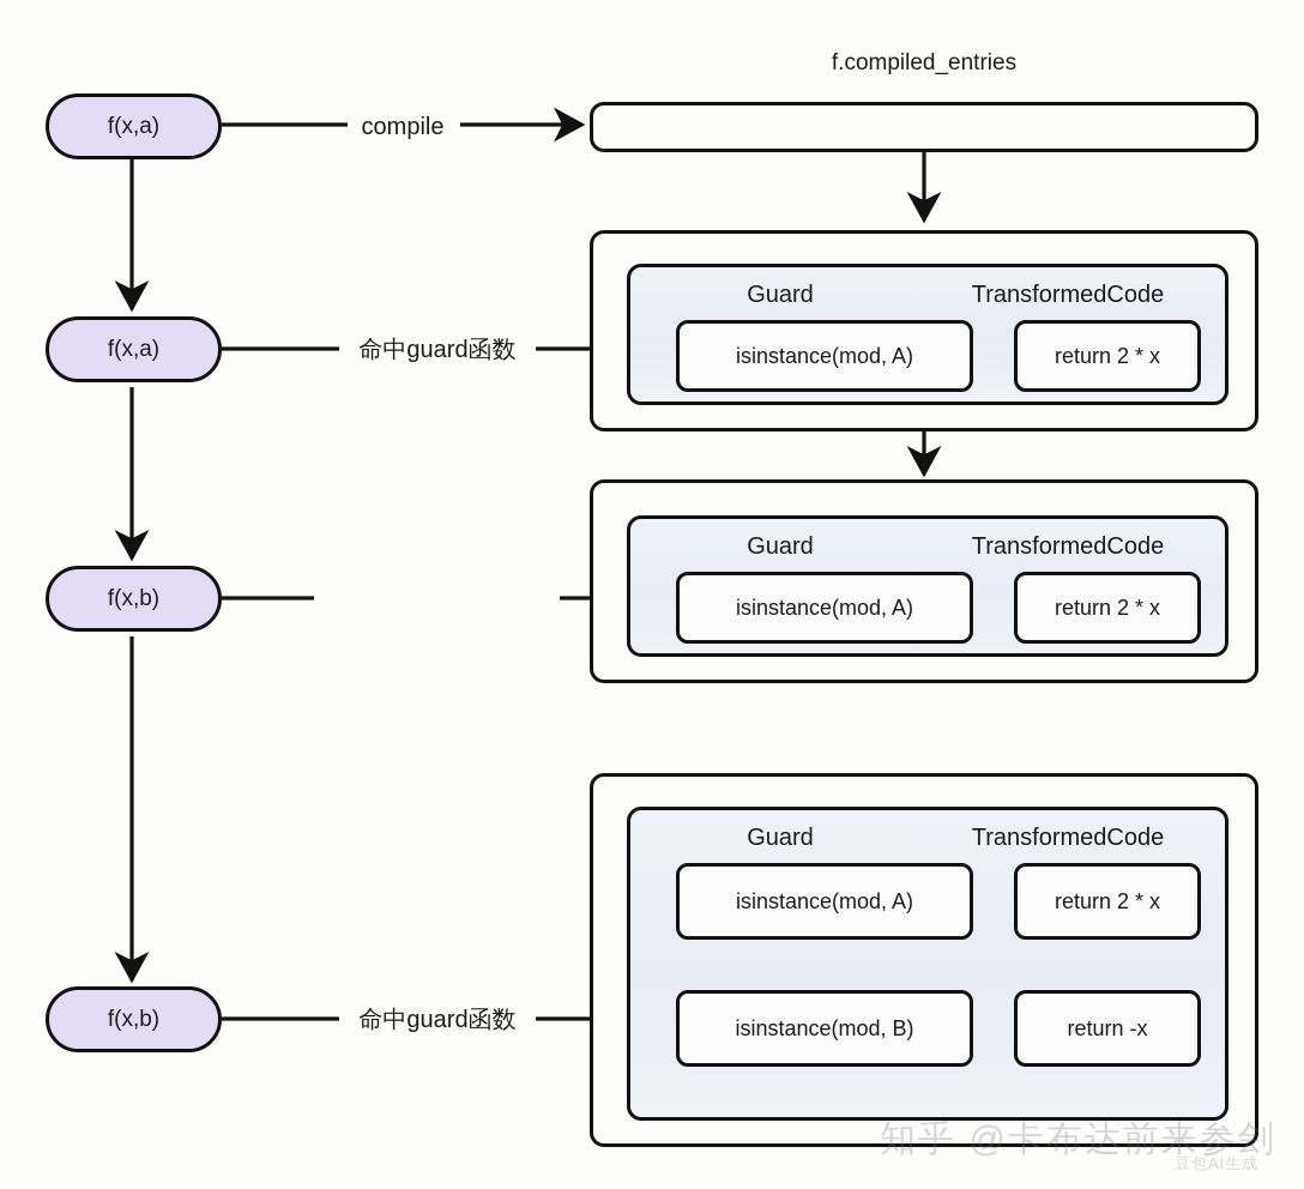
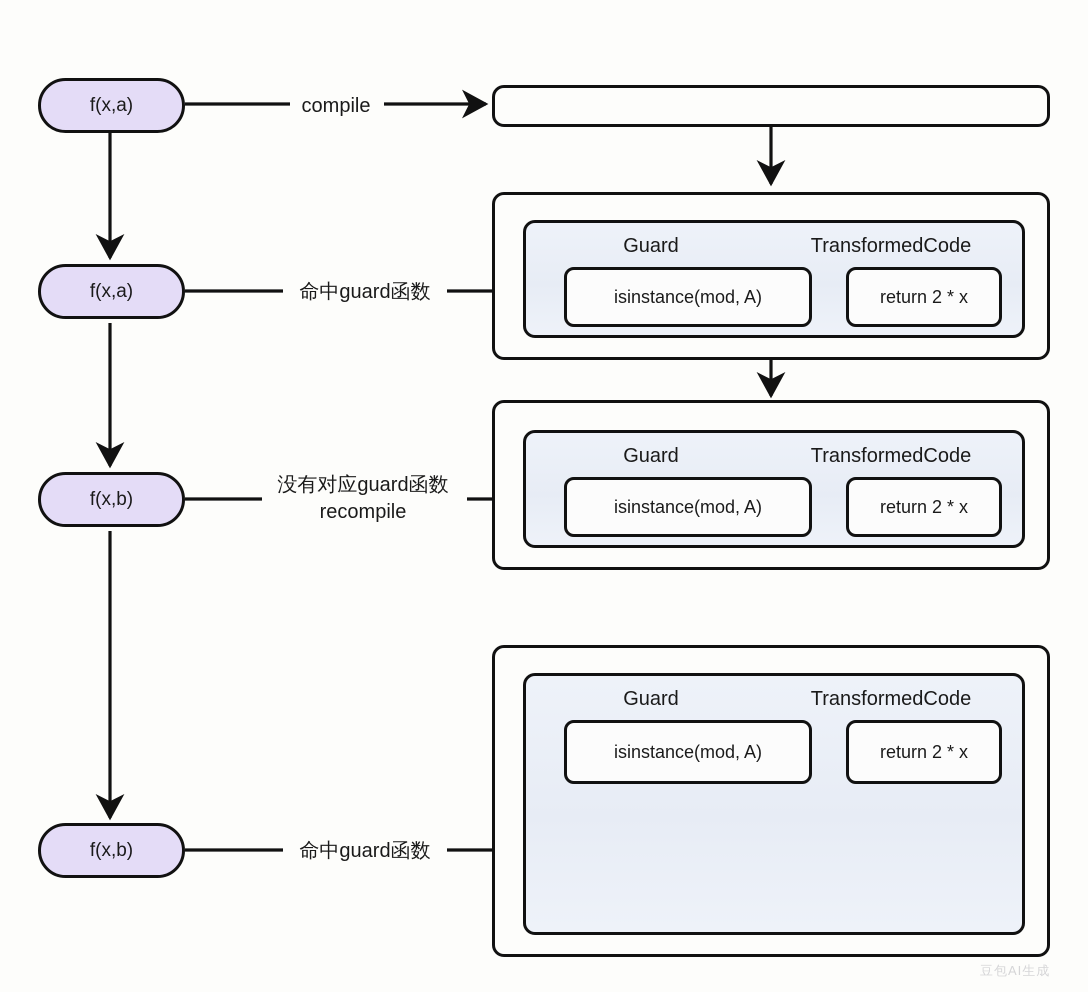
- f.compiled_entries
  f(x,a)
  f(x,a)
  f(x,b)
  f(x,b)
  compile
  命中guard函数
+ 没有对应guard函数
+ recompile
  命中guard函数
  Guard
  TransformedCode
  isinstance(mod, A)
  return 2 * x
  Guard
  TransformedCode
  isinstance(mod, A)
  return 2 * x
  Guard
  TransformedCode
  isinstance(mod, A)
  return 2 * x
- isinstance(mod, B)
- return -x
- 知乎 @卡布达前来参刽
  豆包AI生成
